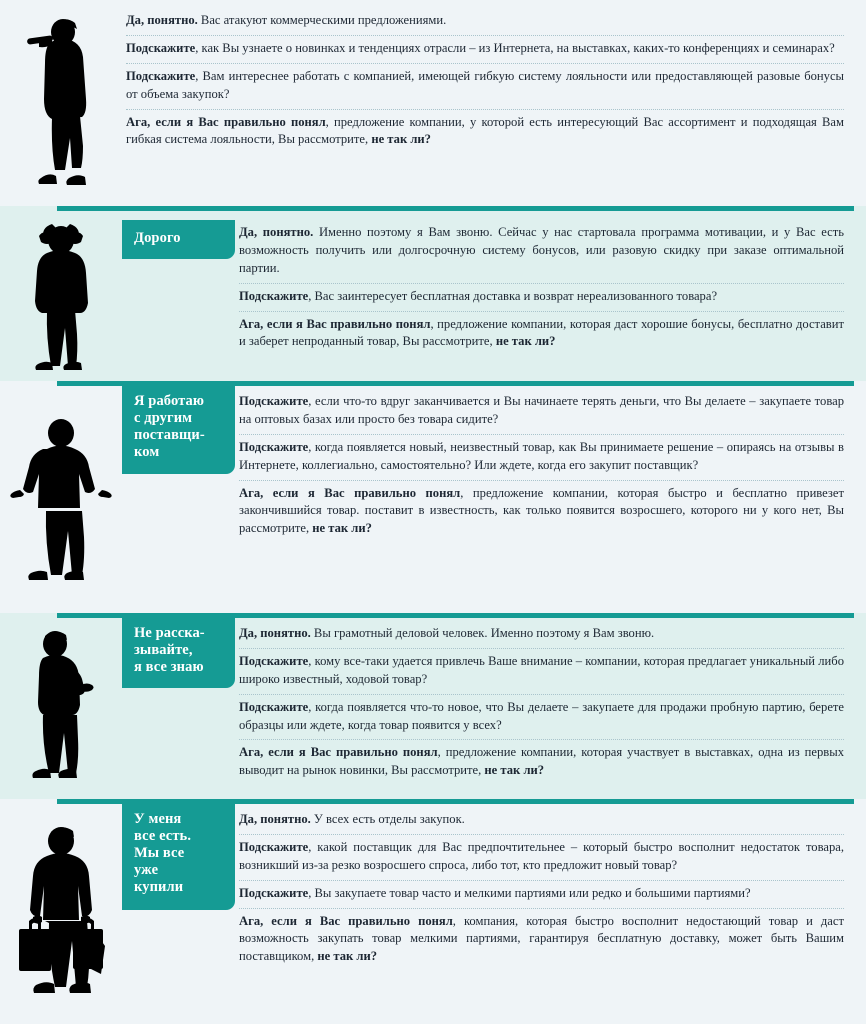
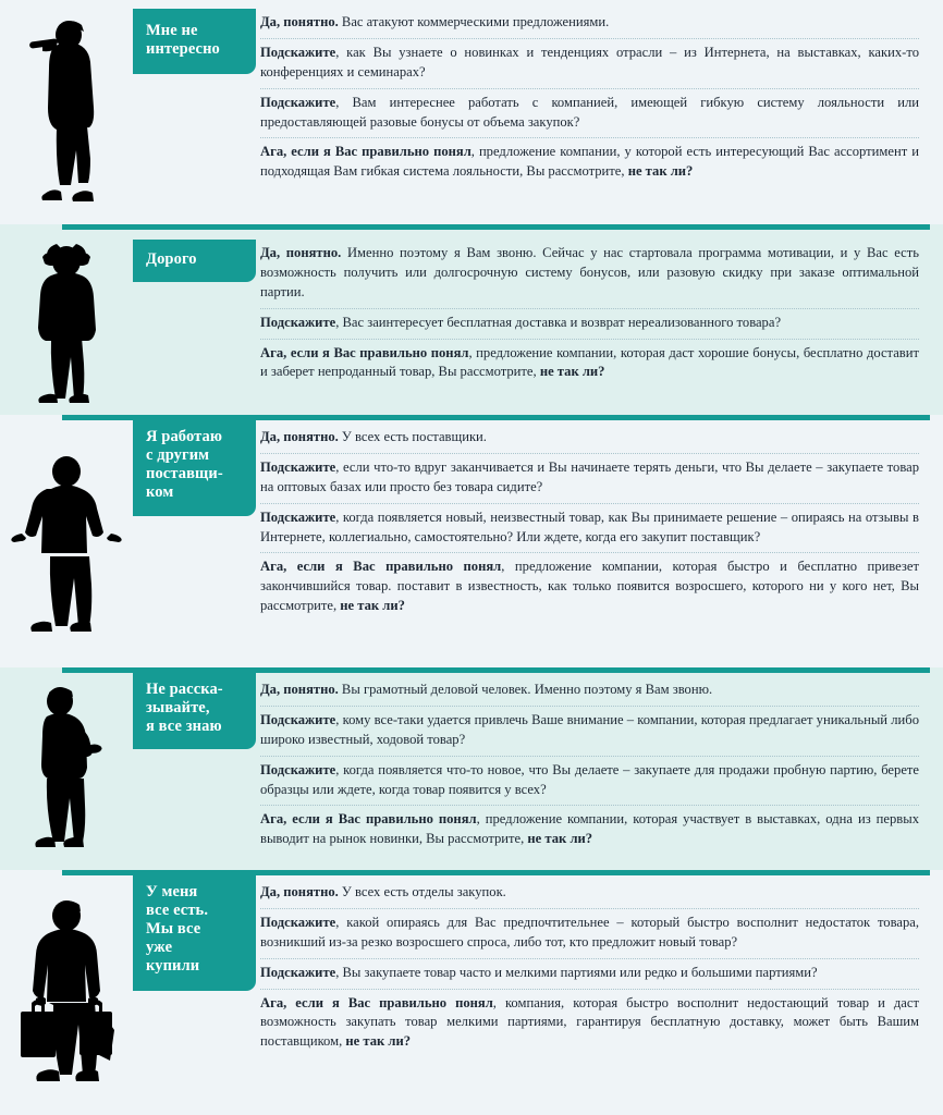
+ Мне не
+ интересно
  Да, понятно. Вас атакуют коммерческими предложениями.
  Подскажите, как Вы узнаете о новинках и тенденциях отрасли – из Интернета, на выставках, каких-то конференциях и семинарах?
  Подскажите, Вам интереснее работать с компанией, имеющей гибкую систему лояльности или предоставляющей разовые бонусы от объема закупок?
  Ага, если я Вас правильно понял, предложение компании, у которой есть интересующий Вас ассортимент и подходящая Вам гибкая система лояльности, Вы рассмотрите, не так ли?
  Дорого
  Да, понятно. Именно поэтому я Вам звоню. Сейчас у нас стартовала программа мотивации, и у Вас есть возможность получить или долгосрочную систему бонусов, или разовую скидку при заказе оптимальной партии.
  Подскажите, Вас заинтересует бесплатная доставка и возврат нереализованного товара?
  Ага, если я Вас правильно понял, предложение компании, которая даст хорошие бонусы, бесплатно доставит и заберет непроданный товар, Вы рассмотрите, не так ли?
  Я работаю
  с другим
  поставщи-
  ком
+ Да, понятно. У всех есть поставщики.
  Подскажите, если что-то вдруг заканчивается и Вы начинаете терять деньги, что Вы делаете – закупаете товар на оптовых базах или просто без товара сидите?
  Подскажите, когда появляется новый, неизвестный товар, как Вы принимаете решение – опираясь на отзывы в Интернете, коллегиально, самостоятельно? Или ждете, когда его закупит поставщик?
  Ага, если я Вас правильно понял, предложение компании, которая быстро и бесплатно привезет закончившийся товар. поставит в известность, как только появится возросшего, которого ни у кого нет, Вы рассмотрите, не так ли?
  Не расска-
  зывайте,
  я все знаю
  Да, понятно. Вы грамотный деловой человек. Именно поэтому я Вам звоню.
  Подскажите, кому все-таки удается привлечь Ваше внимание – компании, которая предлагает уникальный либо широко известный, ходовой товар?
  Подскажите, когда появляется что-то новое, что Вы делаете – закупаете для продажи пробную партию, берете образцы или ждете, когда товар появится у всех?
  Ага, если я Вас правильно понял, предложение компании, которая участвует в выставках, одна из первых выводит на рынок новинки, Вы рассмотрите, не так ли?
  У меня
  все есть.
  Мы все
  уже
  купили
  Да, понятно. У всех есть отделы закупок.
- Подскажите, какой поставщик для Вас предпочтительнее – который быстро восполнит недостаток товара, возникший из-за резко возросшего спроса, либо тот, кто предложит новый товар?
+ Подскажите, какой опираясь для Вас предпочтительнее – который быстро восполнит недостаток товара, возникший из-за резко возросшего спроса, либо тот, кто предложит новый товар?
  Подскажите, Вы закупаете товар часто и мелкими партиями или редко и большими партиями?
  Ага, если я Вас правильно понял, компания, которая быстро восполнит недостающий товар и даст возможность закупать товар мелкими партиями, гарантируя бесплатную доставку, может быть Вашим поставщиком, не так ли?
